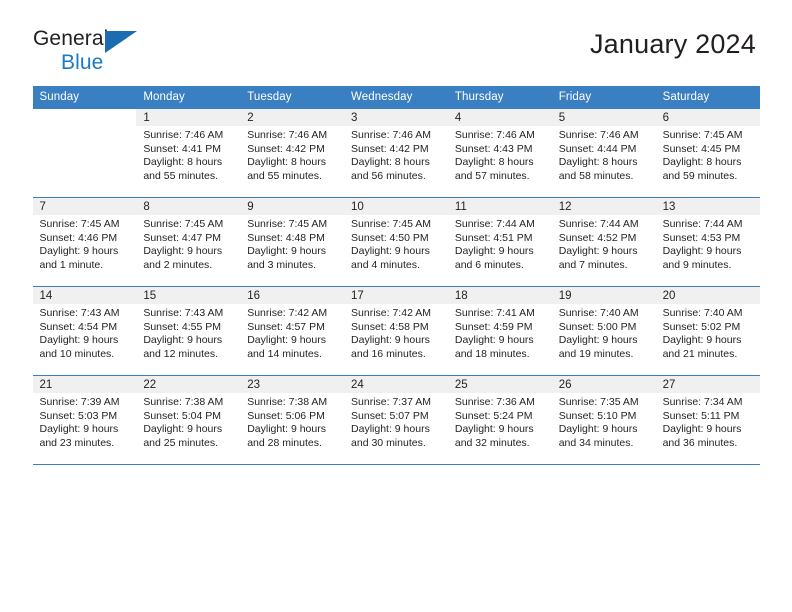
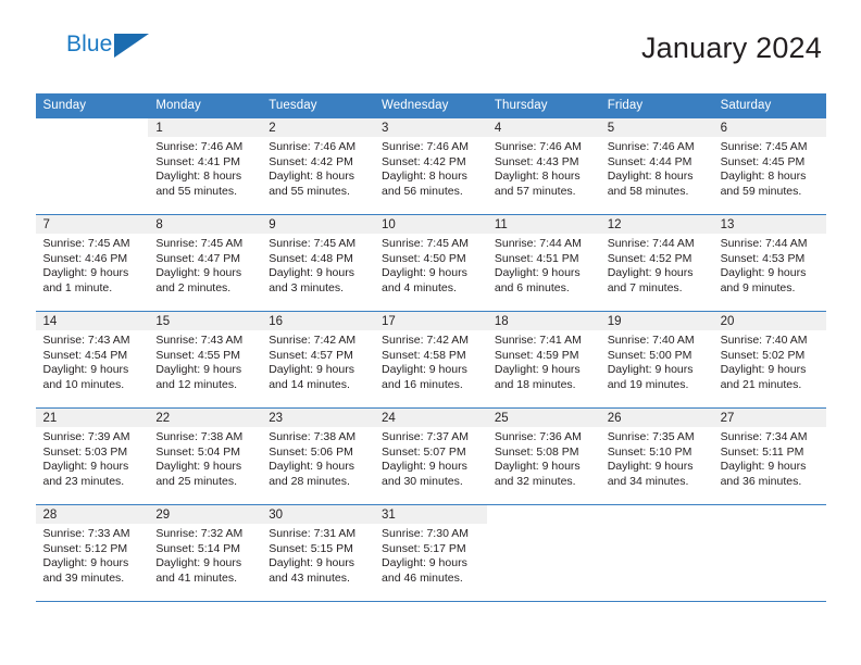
- General
  Blue
  January 2024
  Sunday	Monday	Tuesday	Wednesday	Thursday	Friday	Saturday
  	1Sunrise: 7:46 AMSunset: 4:41 PMDaylight: 8 hours and 55 minutes.	2Sunrise: 7:46 AMSunset: 4:42 PMDaylight: 8 hours and 55 minutes.	3Sunrise: 7:46 AMSunset: 4:42 PMDaylight: 8 hours and 56 minutes.	4Sunrise: 7:46 AMSunset: 4:43 PMDaylight: 8 hours and 57 minutes.	5Sunrise: 7:46 AMSunset: 4:44 PMDaylight: 8 hours and 58 minutes.	6Sunrise: 7:45 AMSunset: 4:45 PMDaylight: 8 hours and 59 minutes.
  7Sunrise: 7:45 AMSunset: 4:46 PMDaylight: 9 hours and 1 minute.	8Sunrise: 7:45 AMSunset: 4:47 PMDaylight: 9 hours and 2 minutes.	9Sunrise: 7:45 AMSunset: 4:48 PMDaylight: 9 hours and 3 minutes.	10Sunrise: 7:45 AMSunset: 4:50 PMDaylight: 9 hours and 4 minutes.	11Sunrise: 7:44 AMSunset: 4:51 PMDaylight: 9 hours and 6 minutes.	12Sunrise: 7:44 AMSunset: 4:52 PMDaylight: 9 hours and 7 minutes.	13Sunrise: 7:44 AMSunset: 4:53 PMDaylight: 9 hours and 9 minutes.
  14Sunrise: 7:43 AMSunset: 4:54 PMDaylight: 9 hours and 10 minutes.	15Sunrise: 7:43 AMSunset: 4:55 PMDaylight: 9 hours and 12 minutes.	16Sunrise: 7:42 AMSunset: 4:57 PMDaylight: 9 hours and 14 minutes.	17Sunrise: 7:42 AMSunset: 4:58 PMDaylight: 9 hours and 16 minutes.	18Sunrise: 7:41 AMSunset: 4:59 PMDaylight: 9 hours and 18 minutes.	19Sunrise: 7:40 AMSunset: 5:00 PMDaylight: 9 hours and 19 minutes.	20Sunrise: 7:40 AMSunset: 5:02 PMDaylight: 9 hours and 21 minutes.
- 21Sunrise: 7:39 AMSunset: 5:03 PMDaylight: 9 hours and 23 minutes.	22Sunrise: 7:38 AMSunset: 5:04 PMDaylight: 9 hours and 25 minutes.	23Sunrise: 7:38 AMSunset: 5:06 PMDaylight: 9 hours and 28 minutes.	24Sunrise: 7:37 AMSunset: 5:07 PMDaylight: 9 hours and 30 minutes.	25Sunrise: 7:36 AMSunset: 5:24 PMDaylight: 9 hours and 32 minutes.	26Sunrise: 7:35 AMSunset: 5:10 PMDaylight: 9 hours and 34 minutes.	27Sunrise: 7:34 AMSunset: 5:11 PMDaylight: 9 hours and 36 minutes.
+ 21Sunrise: 7:39 AMSunset: 5:03 PMDaylight: 9 hours and 23 minutes.	22Sunrise: 7:38 AMSunset: 5:04 PMDaylight: 9 hours and 25 minutes.	23Sunrise: 7:38 AMSunset: 5:06 PMDaylight: 9 hours and 28 minutes.	24Sunrise: 7:37 AMSunset: 5:07 PMDaylight: 9 hours and 30 minutes.	25Sunrise: 7:36 AMSunset: 5:08 PMDaylight: 9 hours and 32 minutes.	26Sunrise: 7:35 AMSunset: 5:10 PMDaylight: 9 hours and 34 minutes.	27Sunrise: 7:34 AMSunset: 5:11 PMDaylight: 9 hours and 36 minutes.
+ 28Sunrise: 7:33 AMSunset: 5:12 PMDaylight: 9 hours and 39 minutes.	29Sunrise: 7:32 AMSunset: 5:14 PMDaylight: 9 hours and 41 minutes.	30Sunrise: 7:31 AMSunset: 5:15 PMDaylight: 9 hours and 43 minutes.	31Sunrise: 7:30 AMSunset: 5:17 PMDaylight: 9 hours and 46 minutes.
